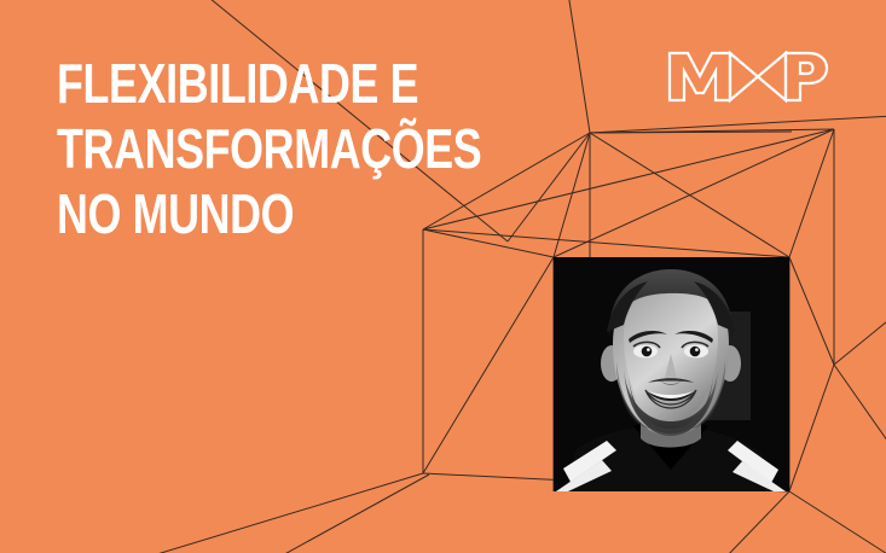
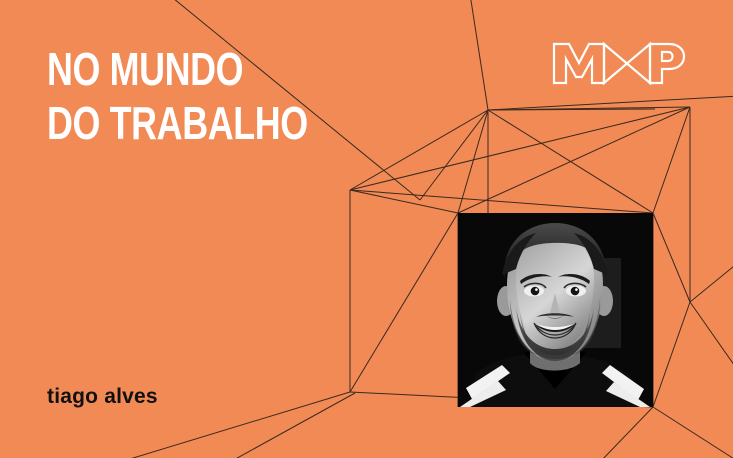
- FLEXIBILIDADE E
- TRANSFORMAÇÕES
  NO MUNDO
+ DO TRABALHO
+ tiago alves
